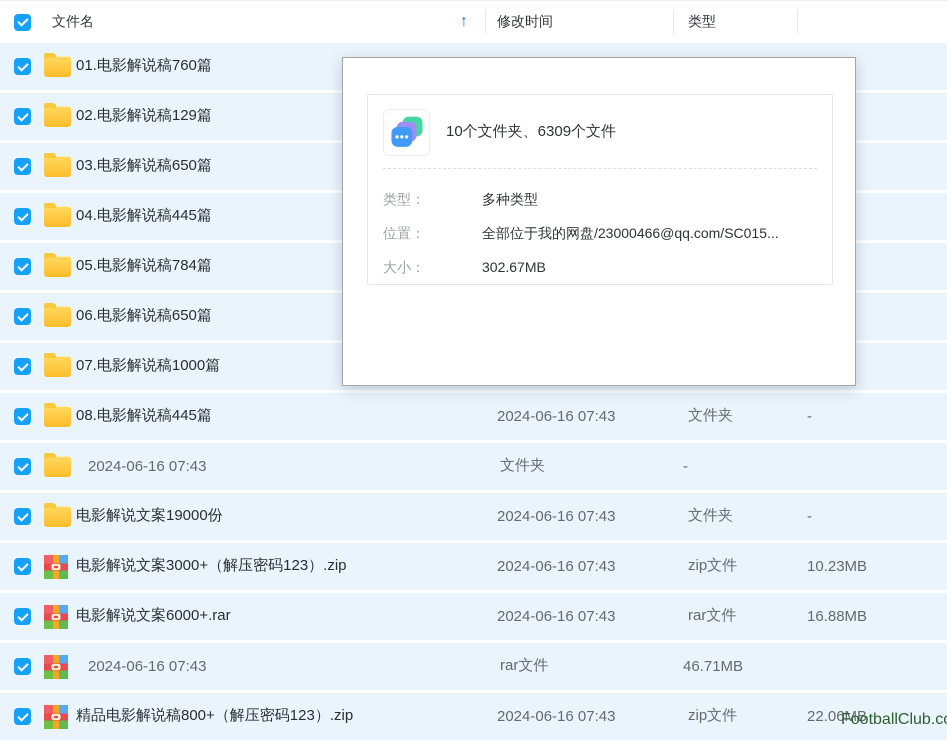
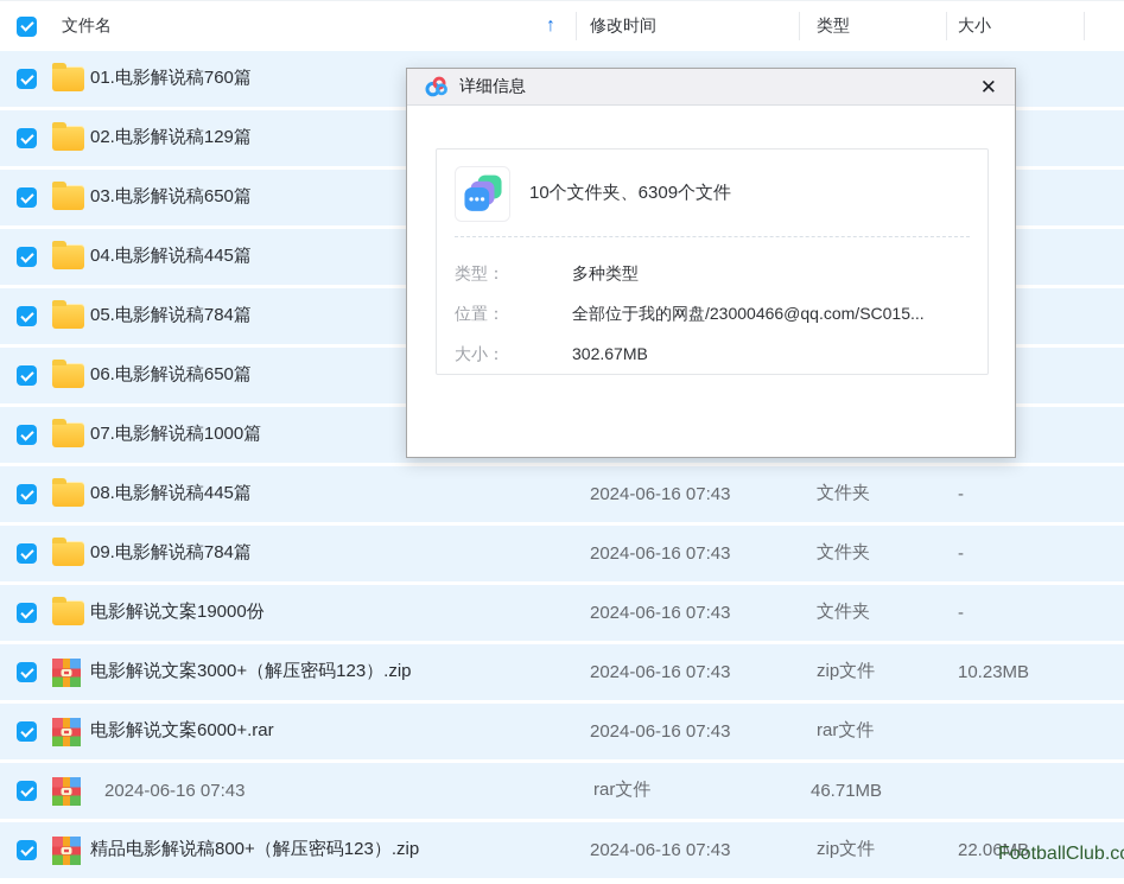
  文件名
  修改时间
  类型
+ 大小
  ↑
  01.电影解说稿760篇
  02.电影解说稿129篇
  03.电影解说稿650篇
  04.电影解说稿445篇
  05.电影解说稿784篇
  06.电影解说稿650篇
  07.电影解说稿1000篇
  08.电影解说稿445篇
  2024-06-16 07:43
  文件夹
  -
+ 09.电影解说稿784篇
  2024-06-16 07:43
  文件夹
  -
  电影解说文案19000份
  2024-06-16 07:43
  文件夹
  -
  电影解说文案3000+（解压密码123）.zip
  2024-06-16 07:43
  zip文件
  10.23MB
  电影解说文案6000+.rar
  2024-06-16 07:43
  rar文件
- 16.88MB
  2024-06-16 07:43
  rar文件
  46.71MB
  精品电影解说稿800+（解压密码123）.zip
  2024-06-16 07:43
  zip文件
  22.06MB
+ 详细信息
+ ✕
  10个文件夹、6309个文件
  类型：
  多种类型
  位置：
  全部位于我的网盘/23000466@qq.com/SC015...
  大小：
  302.67MB
  FootballClub.c
